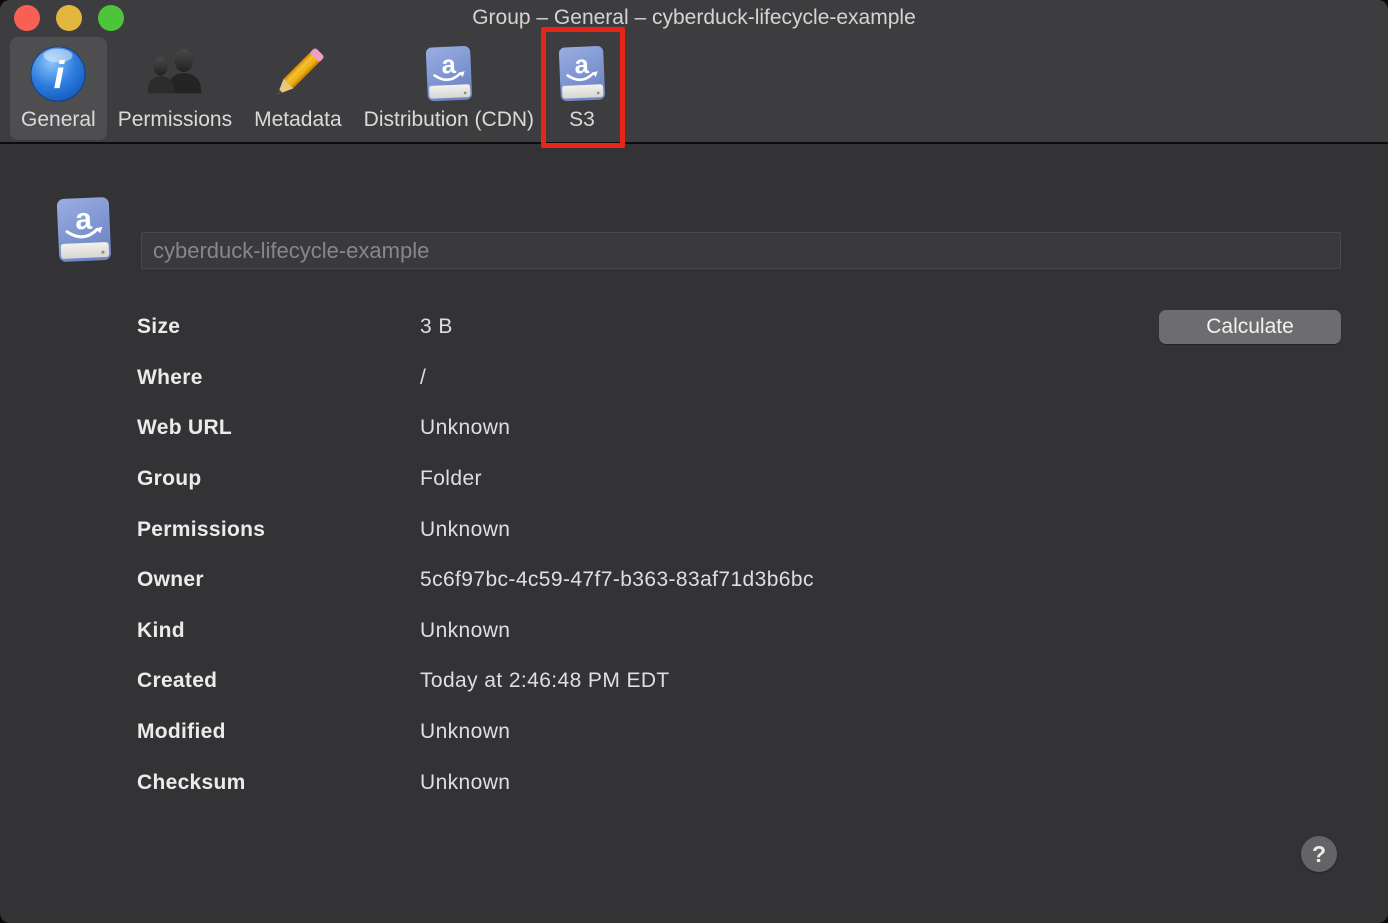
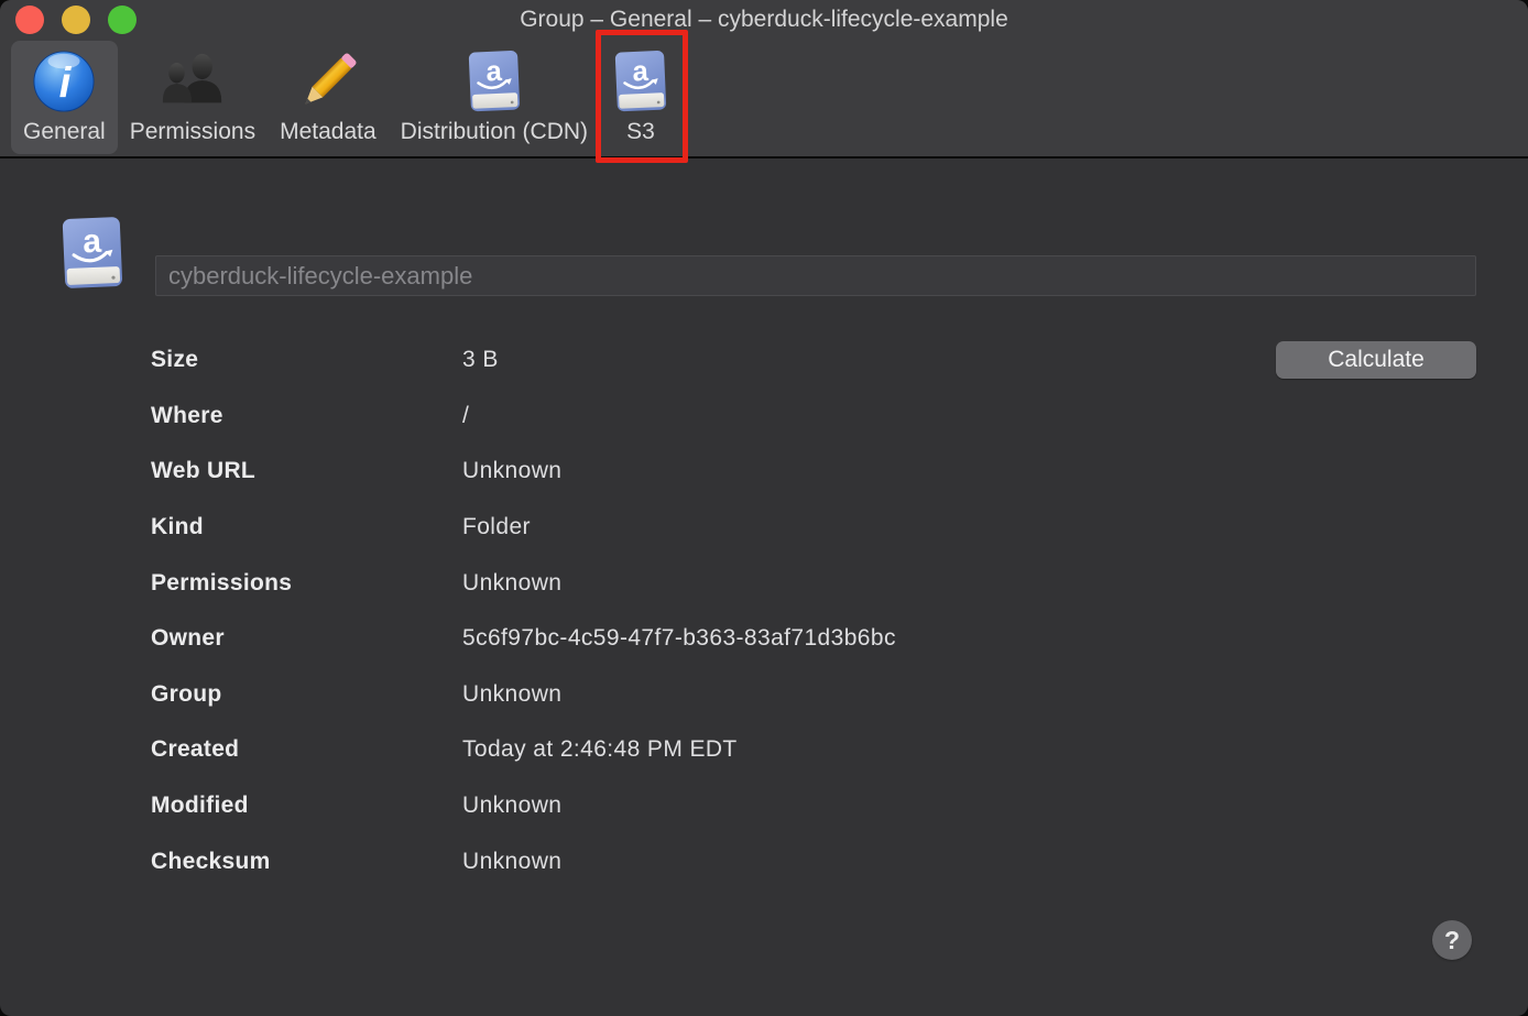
  Group – General – cyberduck-lifecycle-example
  i
  General
  Permissions
  Metadata
  Distribution (CDN)
  S3
  cyberduck-lifecycle-example
  Size
  3 B
  Calculate
  Where
  /
  Web URL
  Unknown
- Group
+ Kind
  Folder
  Permissions
  Unknown
  Owner
  5c6f97bc-4c59-47f7-b363-83af71d3b6bc
- Kind
+ Group
  Unknown
  Created
  Today at 2:46:48 PM EDT
  Modified
  Unknown
  Checksum
  Unknown
  ?
